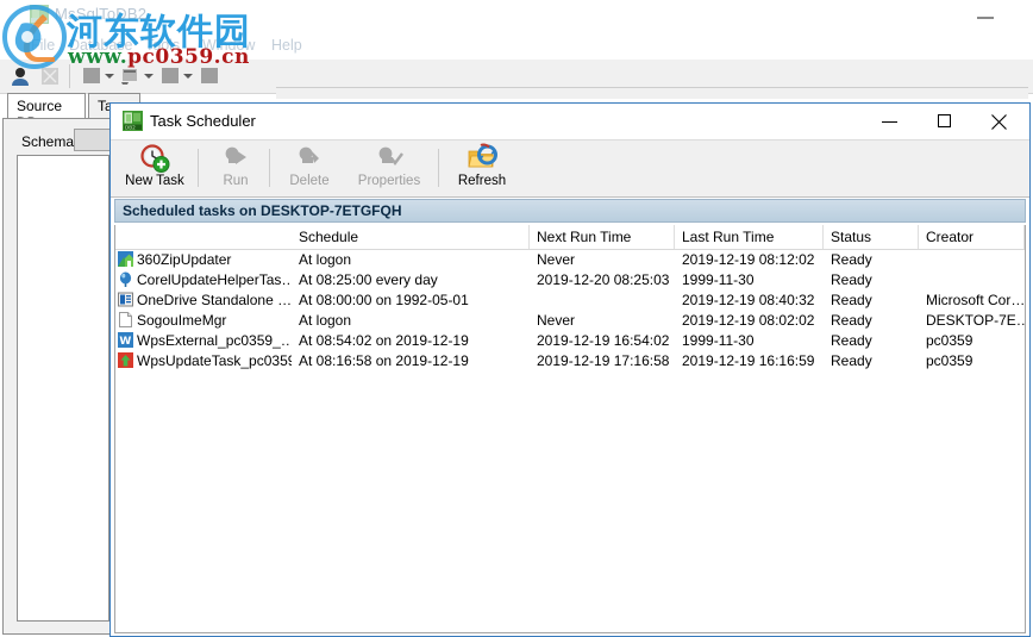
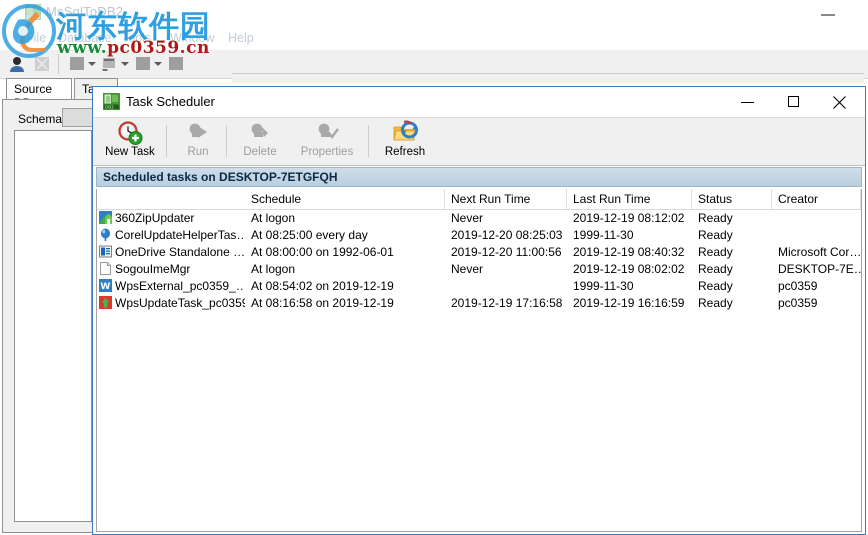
  MsSqlToDB2
  File
  Database
  Tools
  Window
  Help
  Source
  Schema
  河东软件园
  www.pc0359.cn
  Task Scheduler
  New Task
  Run
  Delete
  Properties
  Refresh
  Scheduled tasks on DESKTOP-7ETGFQH
  Schedule
  Next Run Time
  Last Run Time
  Status
  Creator
  360ZipUpdater
  At logon
  Never
  2019-12-19 08:12:02
  Ready
  CorelUpdateHelperTas…
  At 08:25:00 every day
  2019-12-20 08:25:03
  1999-11-30
  Ready
  OneDrive Standalone …
- At 08:00:00 on 1992-05-01
+ At 08:00:00 on 1992-06-01
+ 2019-12-20 11:00:56
  2019-12-19 08:40:32
  Ready
  Microsoft Cor…
  SogouImeMgr
  At logon
  Never
  2019-12-19 08:02:02
  Ready
  DESKTOP-7E…
  W
  WpsExternal_pc0359_…
  At 08:54:02 on 2019-12-19
- 2019-12-19 16:54:02
  1999-11-30
  Ready
  pc0359
  WpsUpdateTask_pc035
  At 08:16:58 on 2019-12-19
  2019-12-19 17:16:58
  2019-12-19 16:16:59
  Ready
  pc0359
